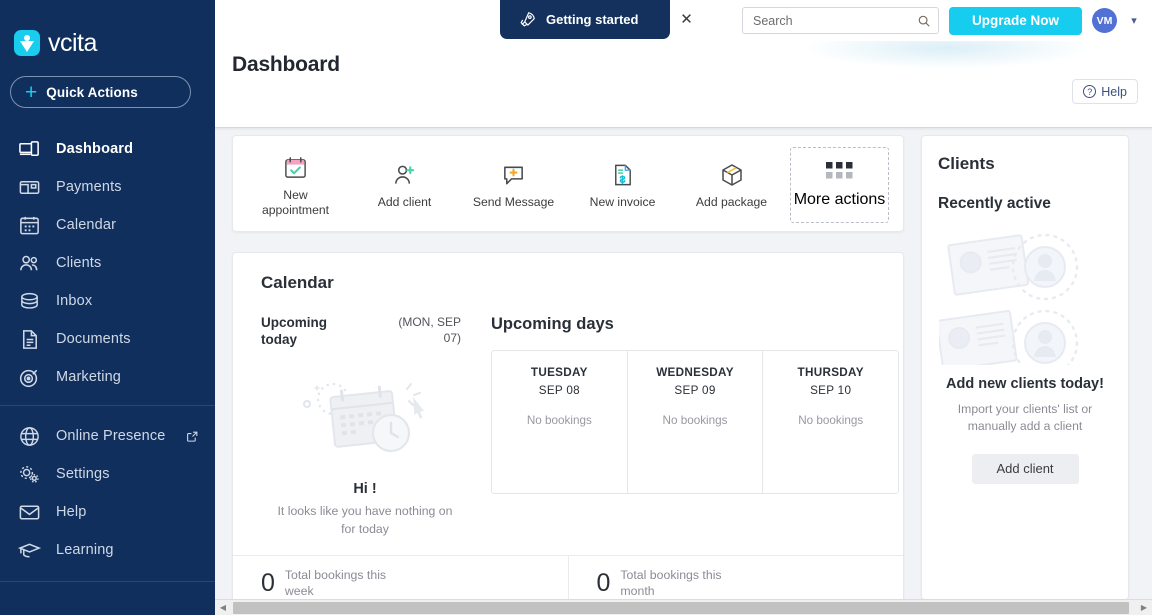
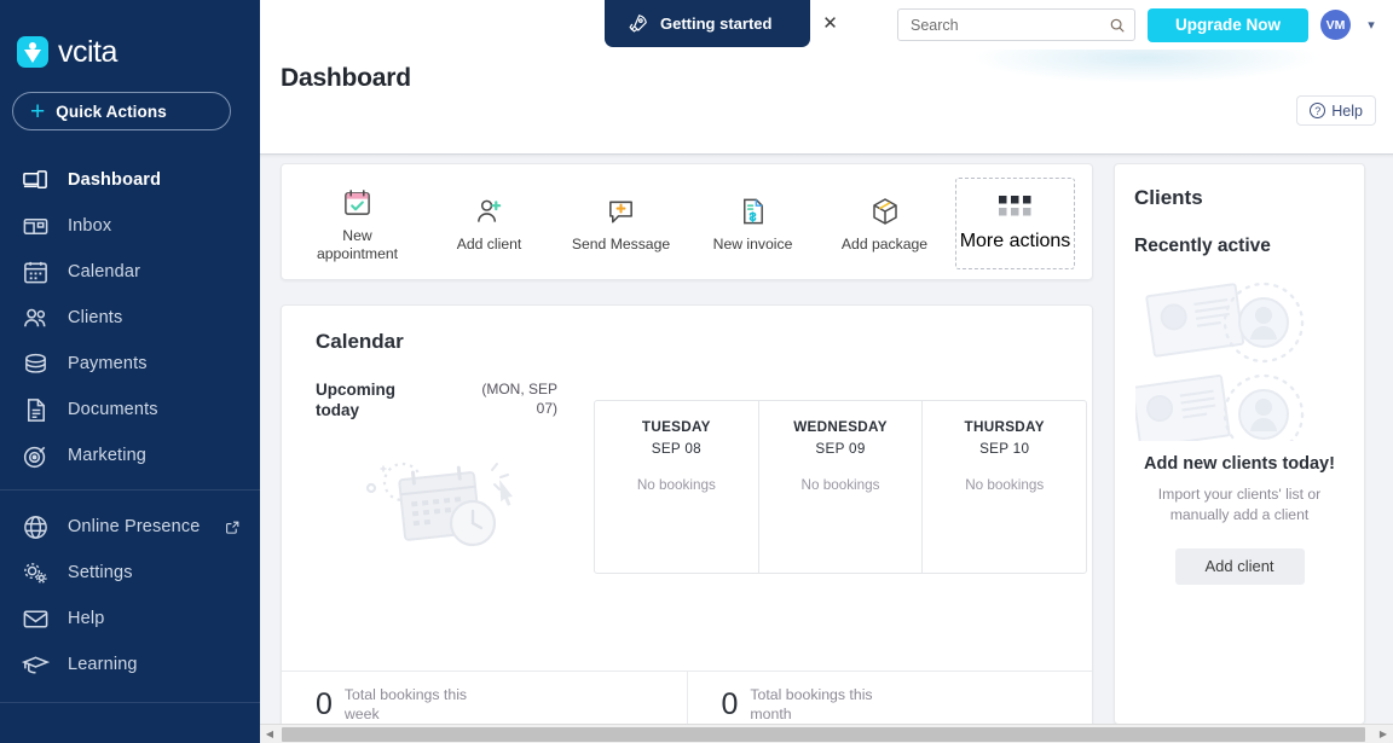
  vcita
  +
  Quick Actions
  Dashboard
- Payments
+ Inbox
  Calendar
  Clients
- Inbox
+ Payments
  Documents
  Marketing
  Online Presence
  Settings
  Help
  Learning
  Getting started
  ✕
  Search
  Upgrade Now
  VM
  ▾
  Dashboard
  ?
  Help
  New appointment
  Add client
  Send Message
  New invoice
  Add package
  More actions
  Calendar
  Upcoming today
  (MON, SEP 07)
- Hi !
- It looks like you have nothing on for today
- Upcoming days
  TUESDAY
  SEP 08
  No bookings
  WEDNESDAY
  SEP 09
  No bookings
  THURSDAY
  SEP 10
  No bookings
  0
  Total bookings this week
  0
  Total bookings this month
  Clients
  Recently active
  Add new clients today!
  Import your clients' list or manually add a client
  Add client
  ◀
  ▶
